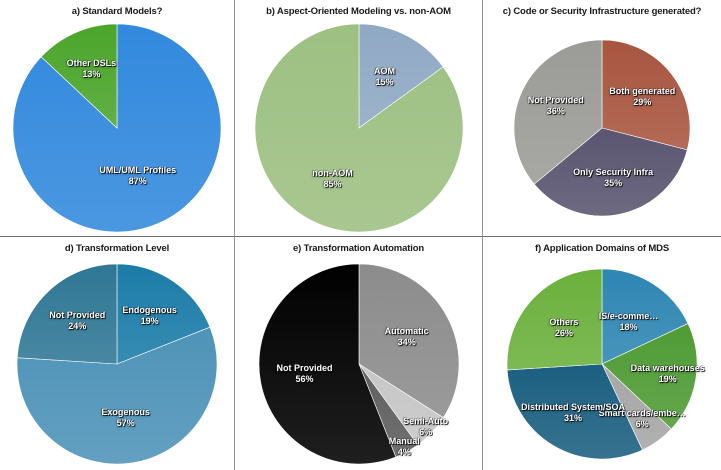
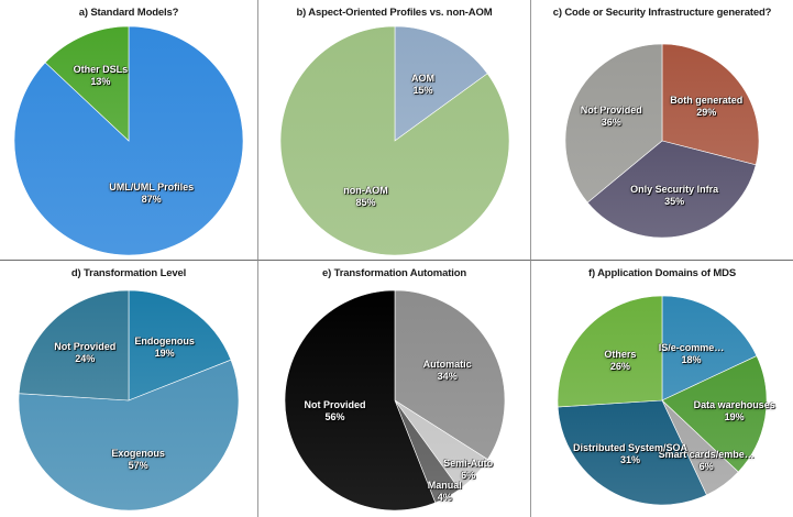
  a) Standard Models?
  UML/UML Profiles
  87%
  Other DSLs
  13%
- b) Aspect-Oriented Modeling vs. non-AOM
+ b) Aspect-Oriented Profiles vs. non-AOM
  AOM
  15%
  non-AOM
  85%
  c) Code or Security Infrastructure generated?
  Both generated
  29%
  Only Security Infra
  35%
  Not Provided
  36%
  d) Transformation Level
  Endogenous
  19%
  Exogenous
  57%
  Not Provided
  24%
  e) Transformation Automation
  Automatic
  34%
  Semi-Auto
  6%
  Manual
  4%
  Not Provided
  56%
  f) Application Domains of MDS
  IS/e-comme…
  18%
  Data warehouses
  19%
  Smart cards/embe…
  6%
  Distributed System/SOA
  31%
  Others
  26%
